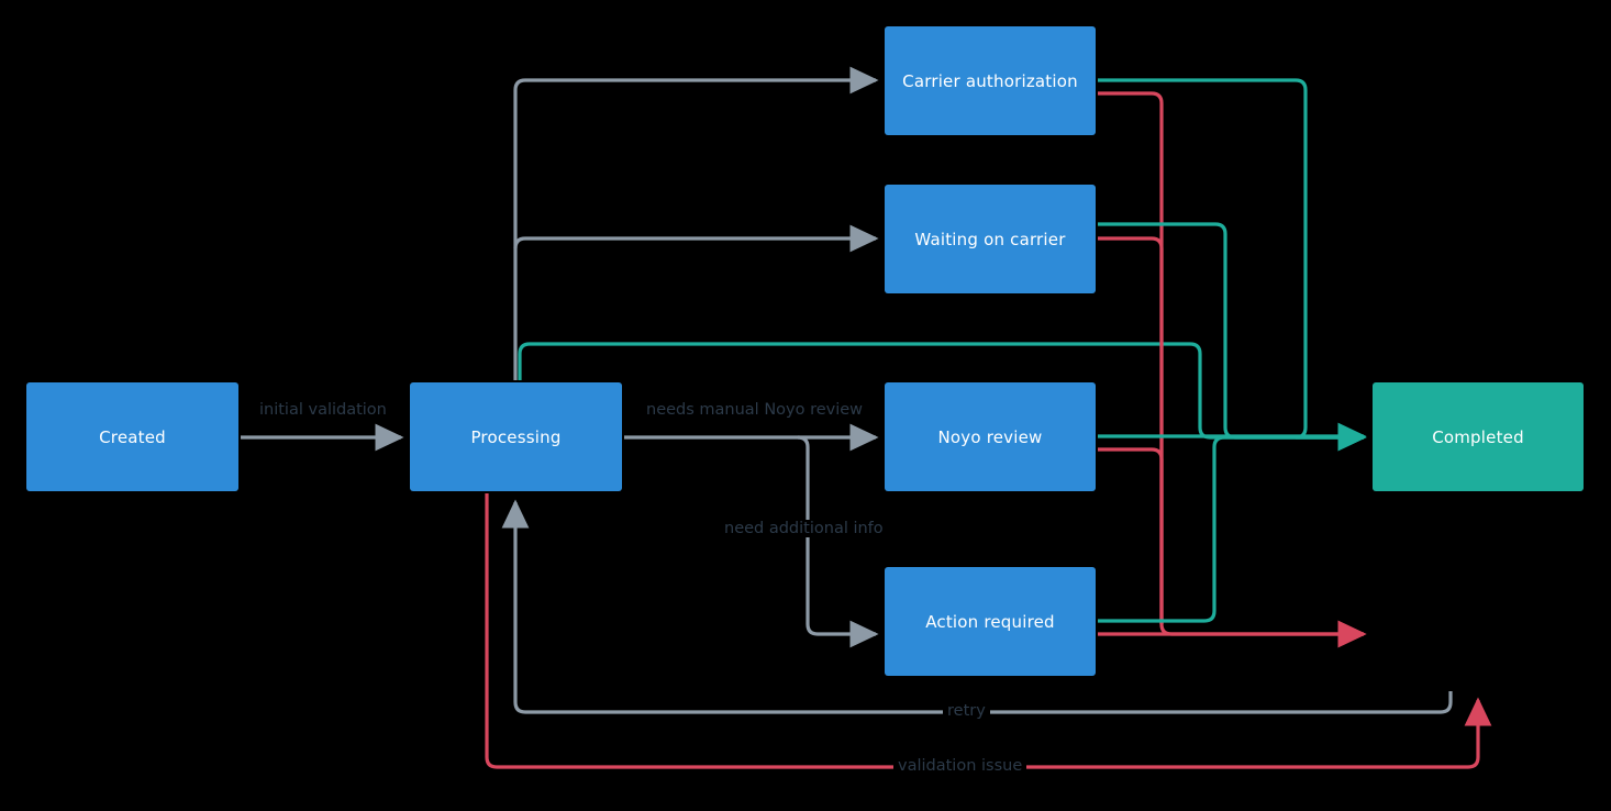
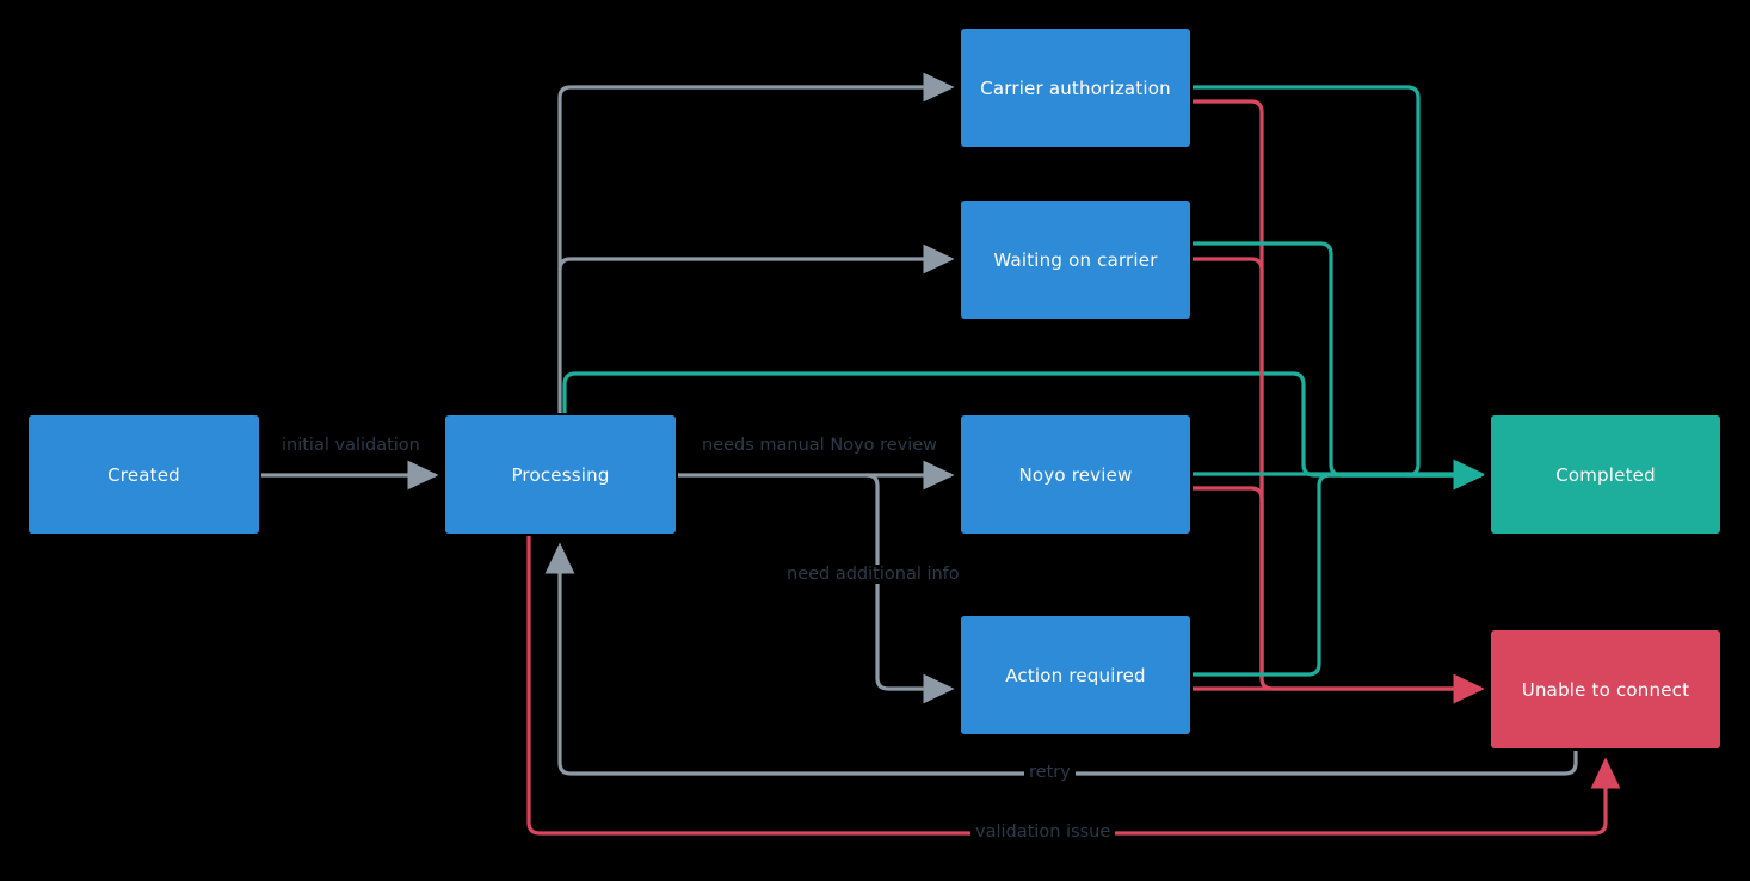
  Created
  Processing
  Carrier authorization
  Waiting on carrier
  Noyo review
  Action required
  Completed
+ Unable to connect
  initial validation
  needs manual Noyo review
  need additional info
  retry
  validation issue
